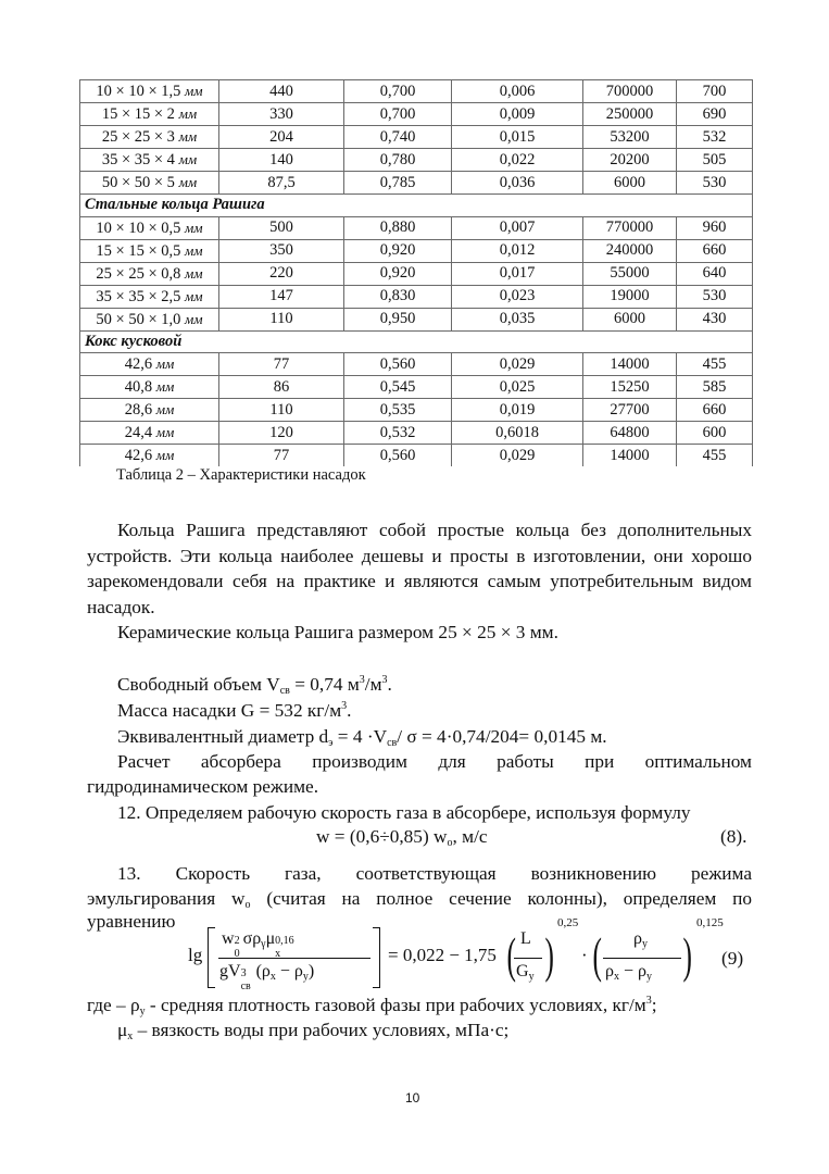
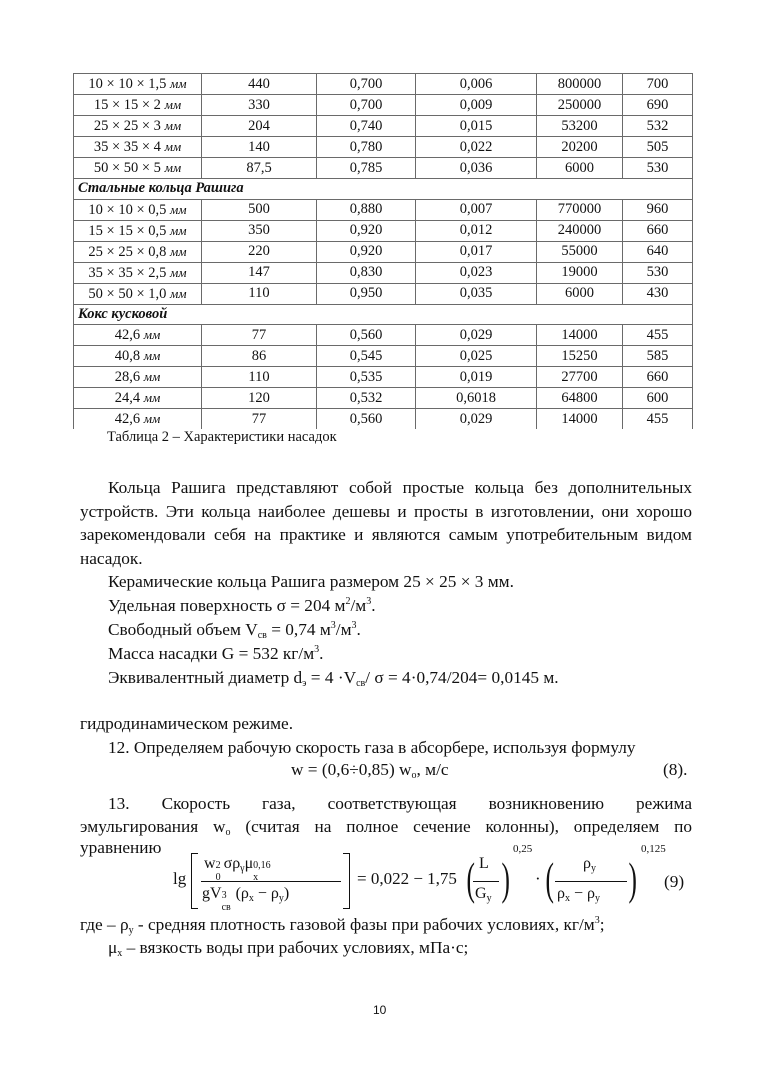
- 10 × 10 × 1,5 мм	440	0,700	0,006	700000	700
+ 10 × 10 × 1,5 мм	440	0,700	0,006	800000	700
  15 × 15 × 2 мм	330	0,700	0,009	250000	690
  25 × 25 × 3 мм	204	0,740	0,015	53200	532
  35 × 35 × 4 мм	140	0,780	0,022	20200	505
  50 × 50 × 5 мм	87,5	0,785	0,036	6000	530
  Стальные кольца Рашига
  10 × 10 × 0,5 мм	500	0,880	0,007	770000	960
  15 × 15 × 0,5 мм	350	0,920	0,012	240000	660
  25 × 25 × 0,8 мм	220	0,920	0,017	55000	640
  35 × 35 × 2,5 мм	147	0,830	0,023	19000	530
  50 × 50 × 1,0 мм	110	0,950	0,035	6000	430
  Кокс кусковой
  42,6 мм	77	0,560	0,029	14000	455
  40,8 мм	86	0,545	0,025	15250	585
  28,6 мм	110	0,535	0,019	27700	660
  24,4 мм	120	0,532	0,6018	64800	600
  42,6 мм	77	0,560	0,029	14000	455
  Таблица 2 – Характеристики насадок
  Кольца Рашига представляют собой простые кольца без дополнительных устройств. Эти кольца наиболее дешевы и просты в изготовлении, они хорошо зарекомендовали себя на практике и являются самым употребительным видом насадок.
  Керамические кольца Рашига размером 25 × 25 × 3 мм.
+ Удельная поверхность σ = 204 м2/м3.
  Свободный объем Vсв = 0,74 м3/м3.
  Масса насадки G = 532 кг/м3.
  Эквивалентный диаметр dэ = 4 ·Vсв/ σ = 4·0,74/204= 0,0145 м.
- Расчет абсорбера производим для работы при оптимальном
  гидродинамическом режиме.
  12. Определяем рабочую скорость газа в абсорбере, используя формулу
  w = (0,6÷0,85) wo, м/с
  (8).
  13. Скорость газа, соответствующая возникновению режима
  эмульгирования wo (считая на полное сечение колонны), определяем по
  уравнению
  lg
  w
  2
  0
  σργμ
  0,16
  x
  gV
  3
  св
  (ρx − ρy)
  = 0,022 − 1,75
  (
  L
  Gy
  )
  0,25
  ·
  (
  ρy
  ρx − ρy
  )
  0,125
  (9)
  где – ρy - средняя плотность газовой фазы при рабочих условиях, кг/м3;
  μx – вязкость воды при рабочих условиях, мПа·с;
  10
